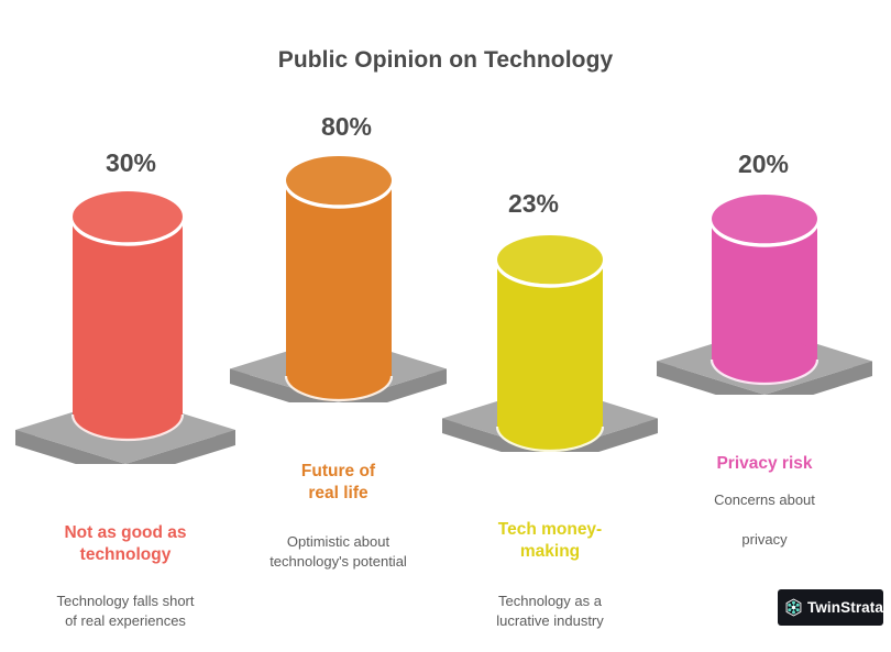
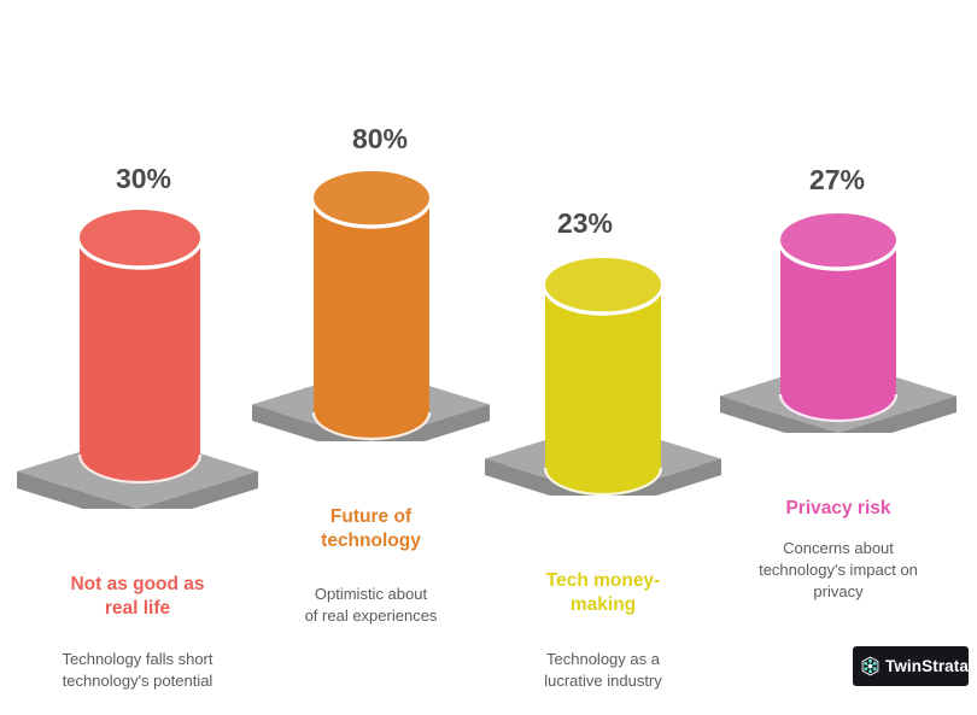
- Public Opinion on Technology
  30%
  Not as good as
- technology
+ real life
  Technology falls short
- of real experiences
+ technology's potential
  80%
  Future of
- real life
+ technology
  Optimistic about
- technology's potential
+ of real experiences
  23%
  Tech money-
  making
  Technology as a
  lucrative industry
- 20%
+ 27%
  Privacy risk
  Concerns about
+ technology's impact on
  privacy
  TwinStrata
